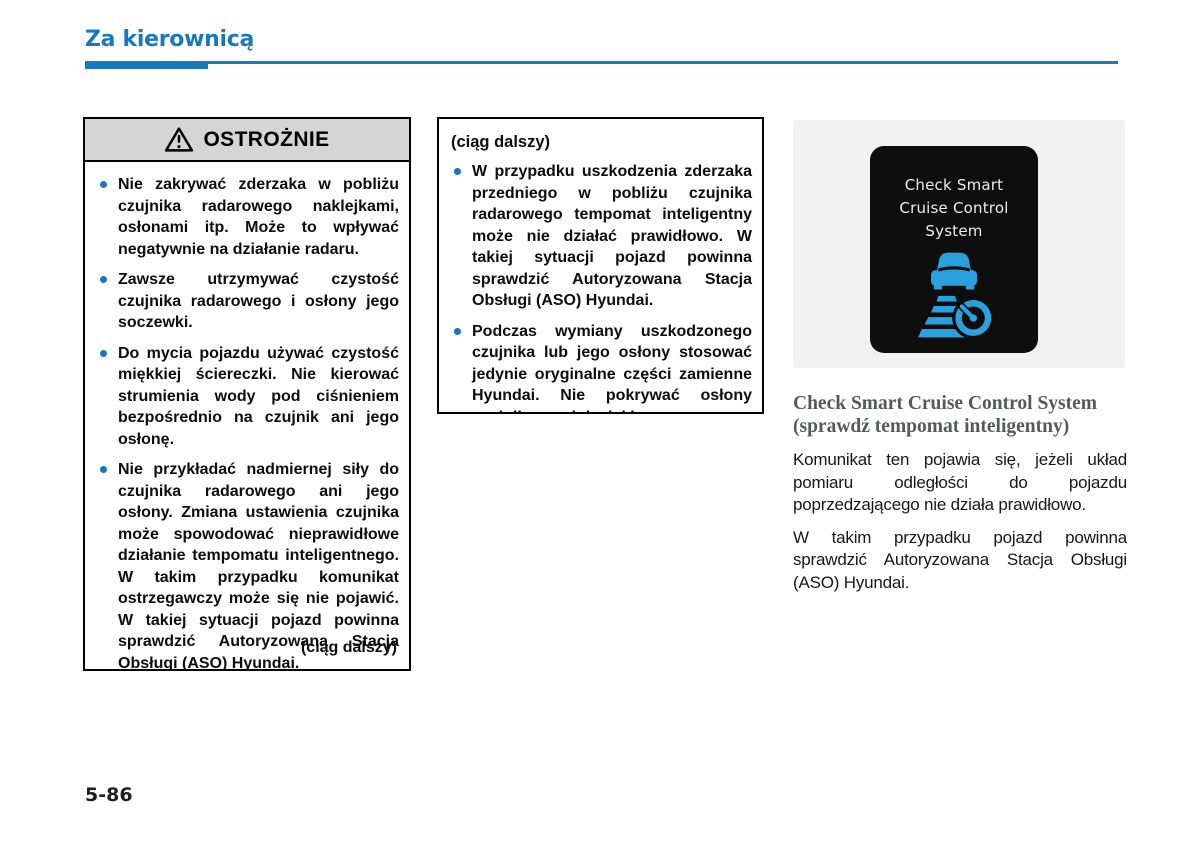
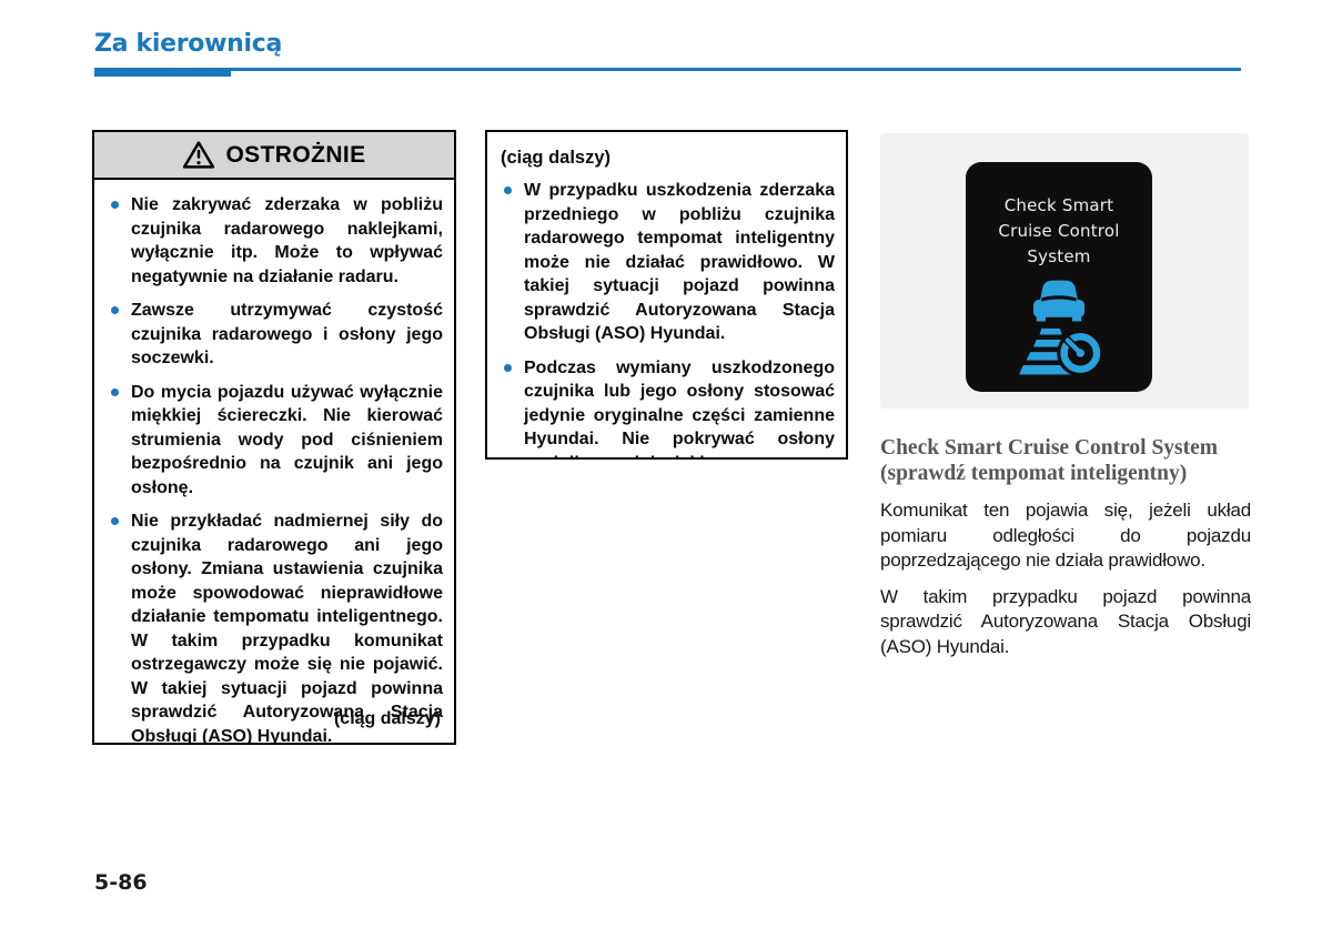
  Za kierownicą
  OSTROŻNIE
- Nie zakrywać zderzaka w pobliżu czujnika radarowego naklejkami, osłonami itp. Może to wpływać negatywnie na działanie radaru.
+ Nie zakrywać zderzaka w pobliżu czujnika radarowego naklejkami, wyłącznie itp. Może to wpływać negatywnie na działanie radaru.
  Zawsze utrzymywać czystość czujnika radarowego i osłony jego soczewki.
- Do mycia pojazdu używać czystość miękkiej ściereczki. Nie kierować strumienia wody pod ciśnieniem bezpośrednio na czujnik ani jego osłonę.
+ Do mycia pojazdu używać wyłącznie miękkiej ściereczki. Nie kierować strumienia wody pod ciśnieniem bezpośrednio na czujnik ani jego osłonę.
  Nie przykładać nadmiernej siły do czujnika radarowego ani jego osłony. Zmiana ustawienia czujnika może spowodować nieprawidłowe działanie tempomatu inteligentnego. W takim przypadku komunikat ostrzegawczy może się nie pojawić. W takiej sytuacji pojazd powinna sprawdzić Autoryzowana Stacja Obsługi (ASO) Hyundai.
  (ciąg dalszy)
  (ciąg dalszy)
  W przypadku uszkodzenia zderzaka przedniego w pobliżu czujnika radarowego tempomat inteligentny może nie działać prawidłowo. W takiej sytuacji pojazd powinna sprawdzić Autoryzowana Stacja Obsługi (ASO) Hyundai.
  Podczas wymiany uszkodzonego czujnika lub jego osłony stosować jedynie oryginalne części zamienne Hyundai. Nie pokrywać osłony
  Check Smart
  Cruise Control
  System
  Check Smart Cruise Control System
  (sprawdź tempomat inteligentny)
  Komunikat ten pojawia się, jeżeli układ pomiaru odległości do pojazdu poprzedzającego nie działa prawidłowo.
  W takim przypadku pojazd powinna sprawdzić Autoryzowana Stacja Obsługi (ASO) Hyundai.
  5-86
